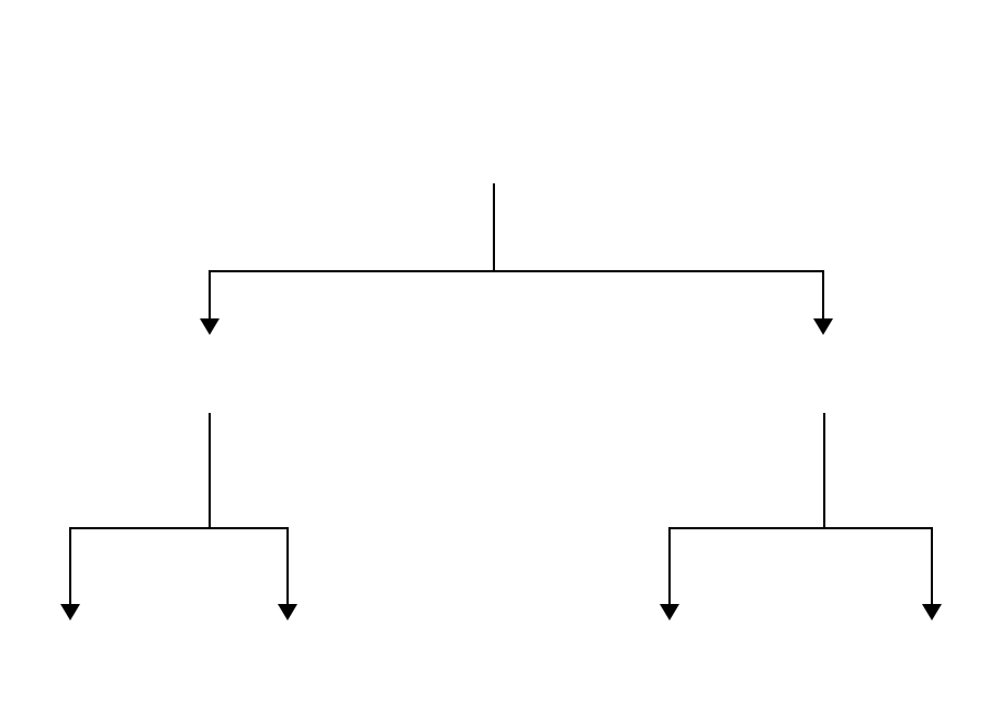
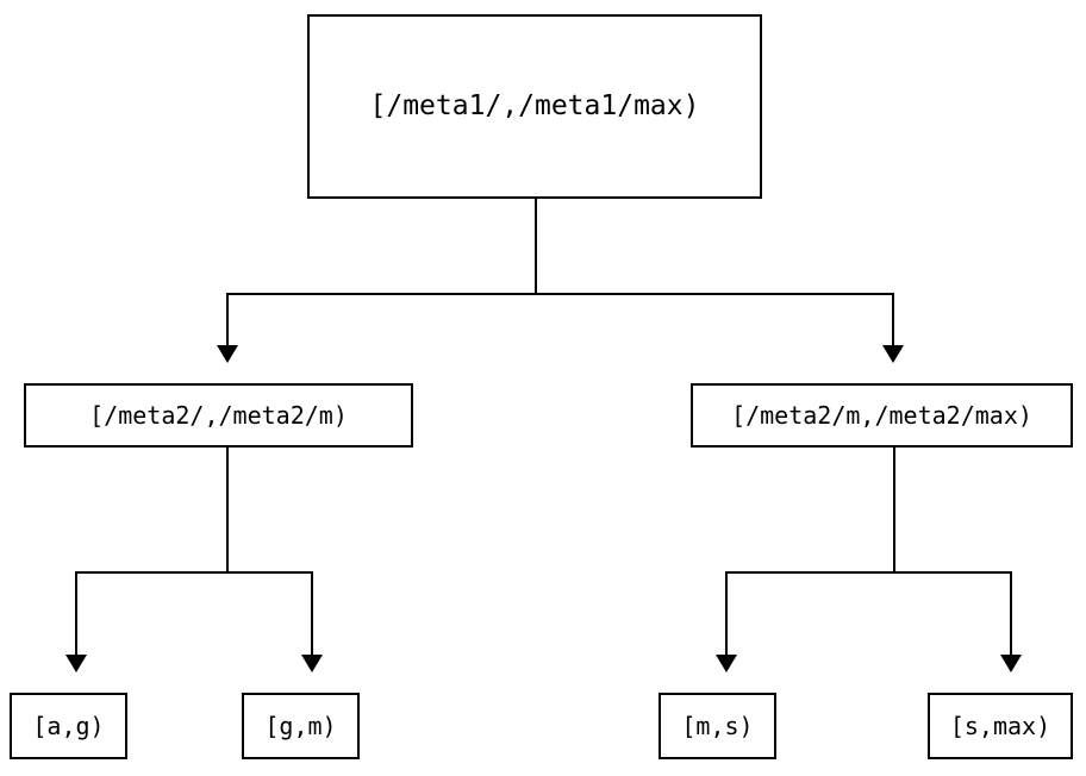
+ [/meta1/,/meta1/max)
+ [/meta2/,/meta2/m)
+ [/meta2/m,/meta2/max)
+ [a,g)
+ [g,m)
+ [m,s)
+ [s,max)
